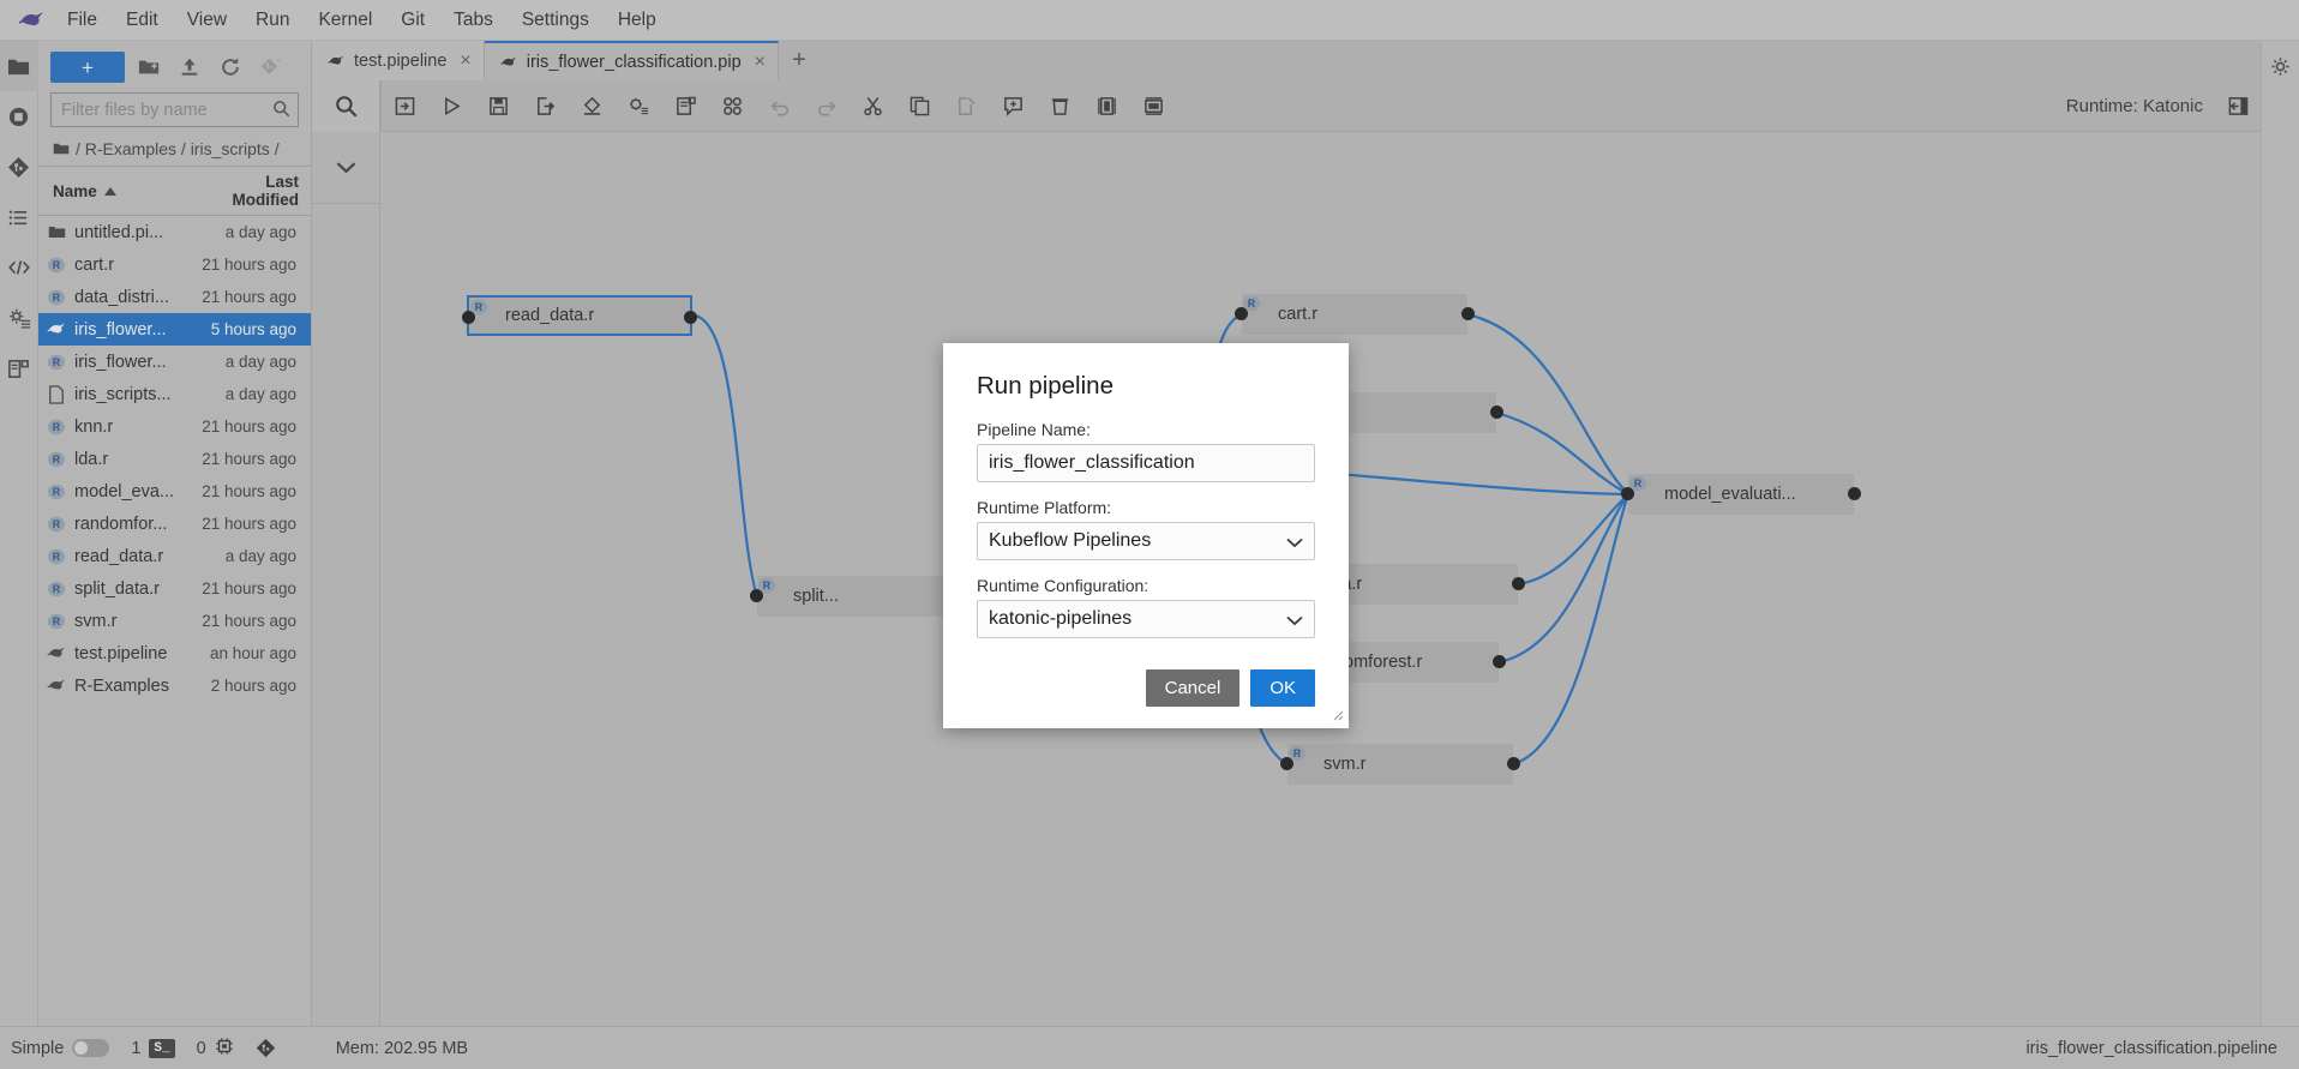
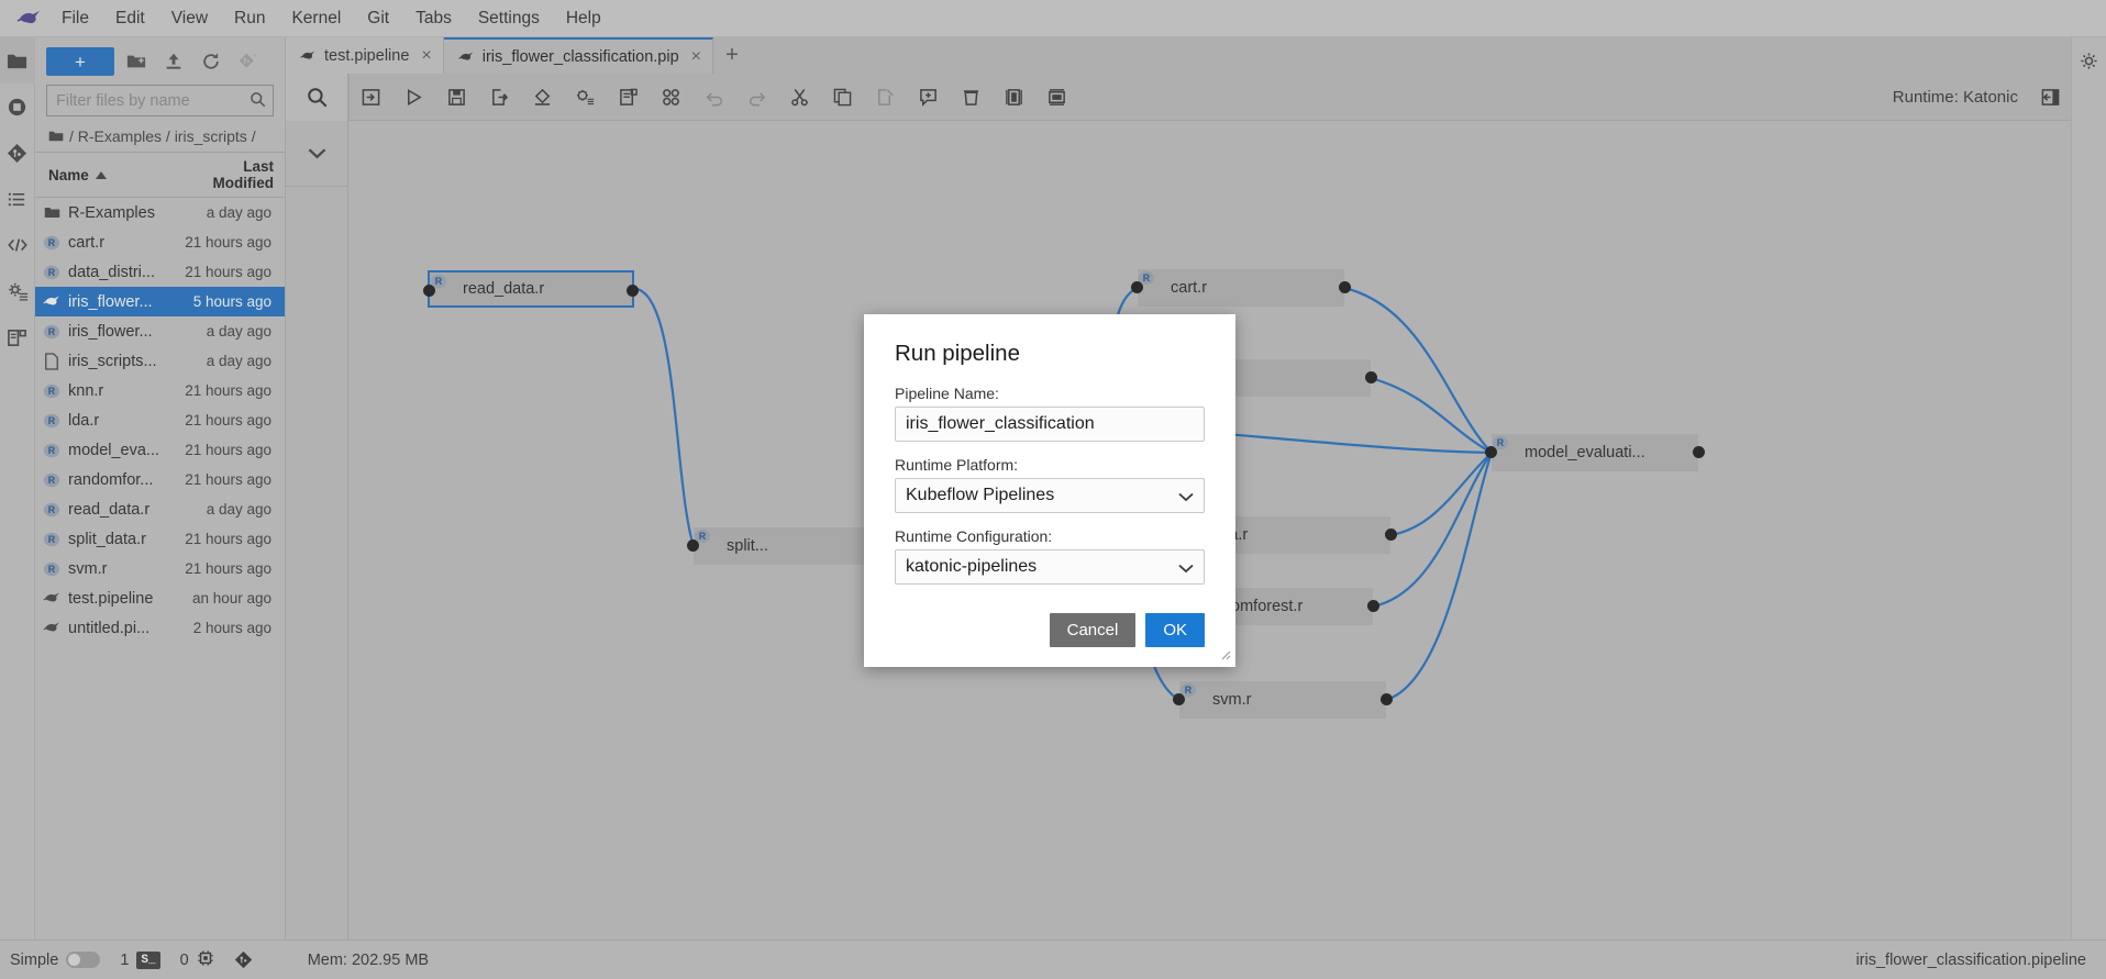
  File
  Edit
  View
  Run
  Kernel
  Git
  Tabs
  Settings
  Help
  +
  Filter files by name
  / R-Examples / iris_scripts /
  Name
  Last Modified
- untitled.pi...
+ R-Examples
  a day ago
  R
  cart.r
  21 hours ago
  R
  data_distri...
  21 hours ago
  iris_flower...
  5 hours ago
  R
  iris_flower...
  a day ago
  iris_scripts...
  a day ago
  R
  knn.r
  21 hours ago
  R
  lda.r
  21 hours ago
  R
  model_eva...
  21 hours ago
  R
  randomfor...
  21 hours ago
  R
  read_data.r
  a day ago
  R
  split_data.r
  21 hours ago
  R
  svm.r
  21 hours ago
  test.pipeline
  an hour ago
- R-Examples
+ untitled.pi...
  2 hours ago
  test.pipeline
  ×
  iris_flower_classification.pip
  ×
  +
  Runtime: Katonic
  R
  read_data.r
  R
  split...
  R
  cart.r
  omforest.r
  R
  svm.r
  R
  model_evaluati...
  Simple
  1
  S_
  0
  Mem: 202.95 MB
  iris_flower_classification.pipeline
  Run pipeline
  Pipeline Name:
  iris_flower_classification
  Runtime Platform:
  Kubeflow Pipelines
  Runtime Configuration:
  katonic-pipelines
  Cancel
  OK
